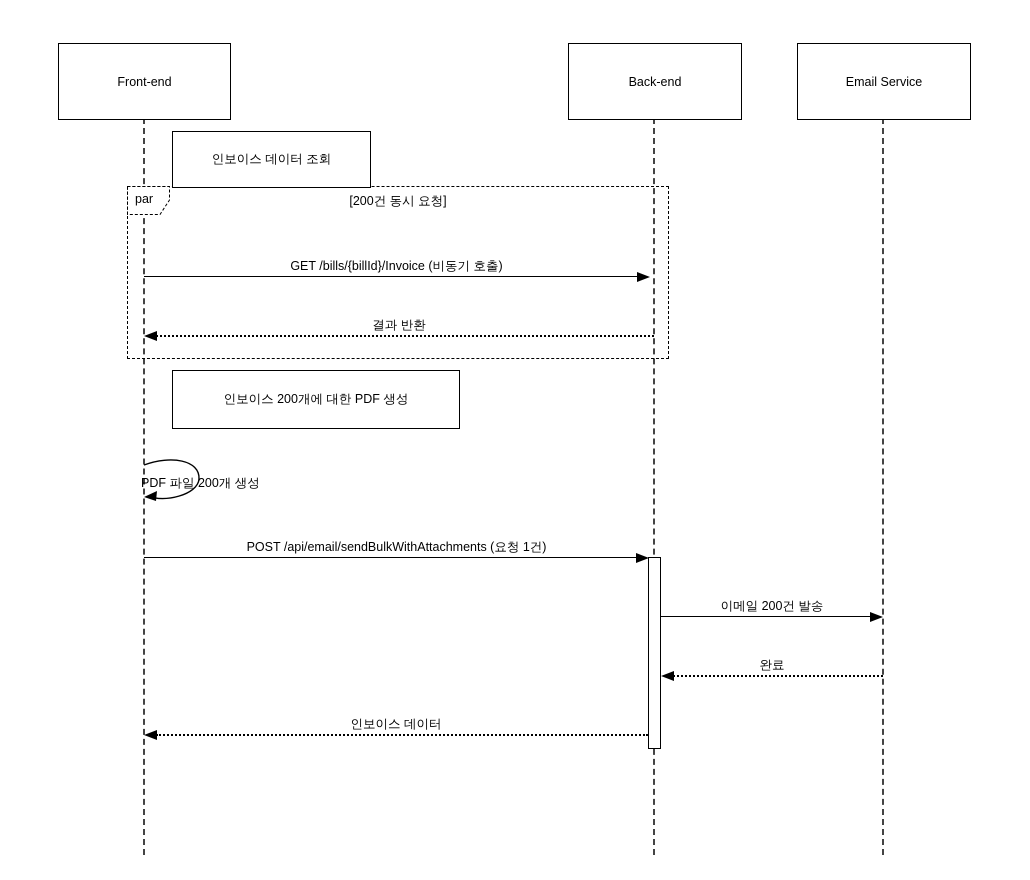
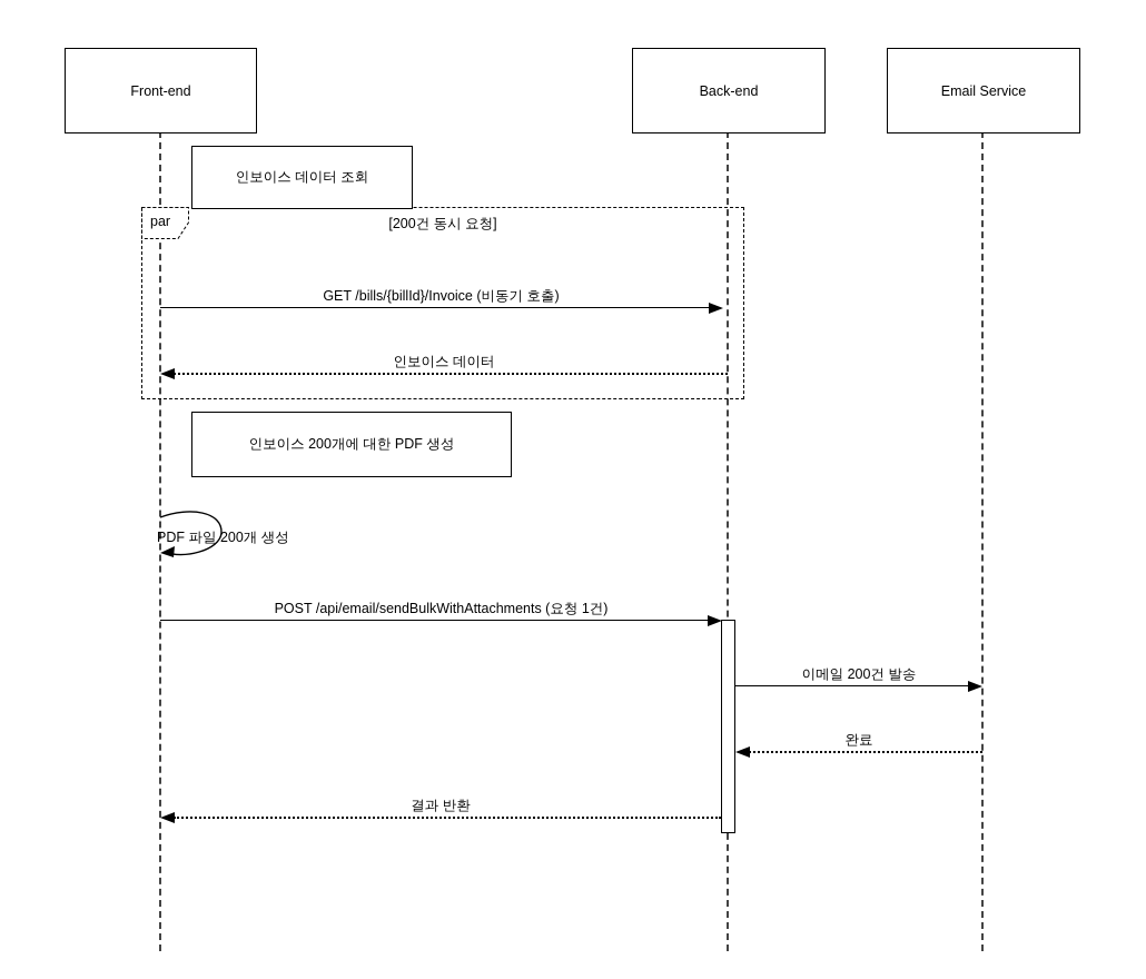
  Front-end
  Back-end
  Email Service
  인보이스 데이터 조회
  par
  [200건 동시 요청]
  GET /bills/{billId}/Invoice (비동기 호출)
- 결과 반환
+ 인보이스 데이터
  인보이스 200개에 대한 PDF 생성
  PDF 파일 200개 생성
  POST /api/email/sendBulkWithAttachments (요청 1건)
  이메일 200건 발송
  완료
- 인보이스 데이터
+ 결과 반환
